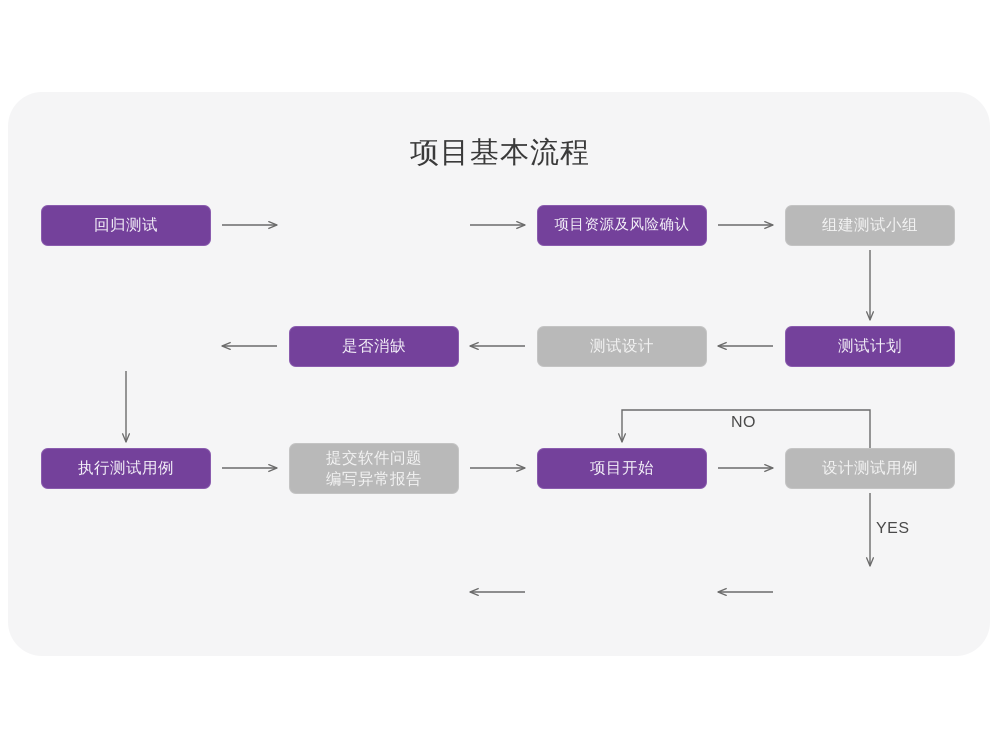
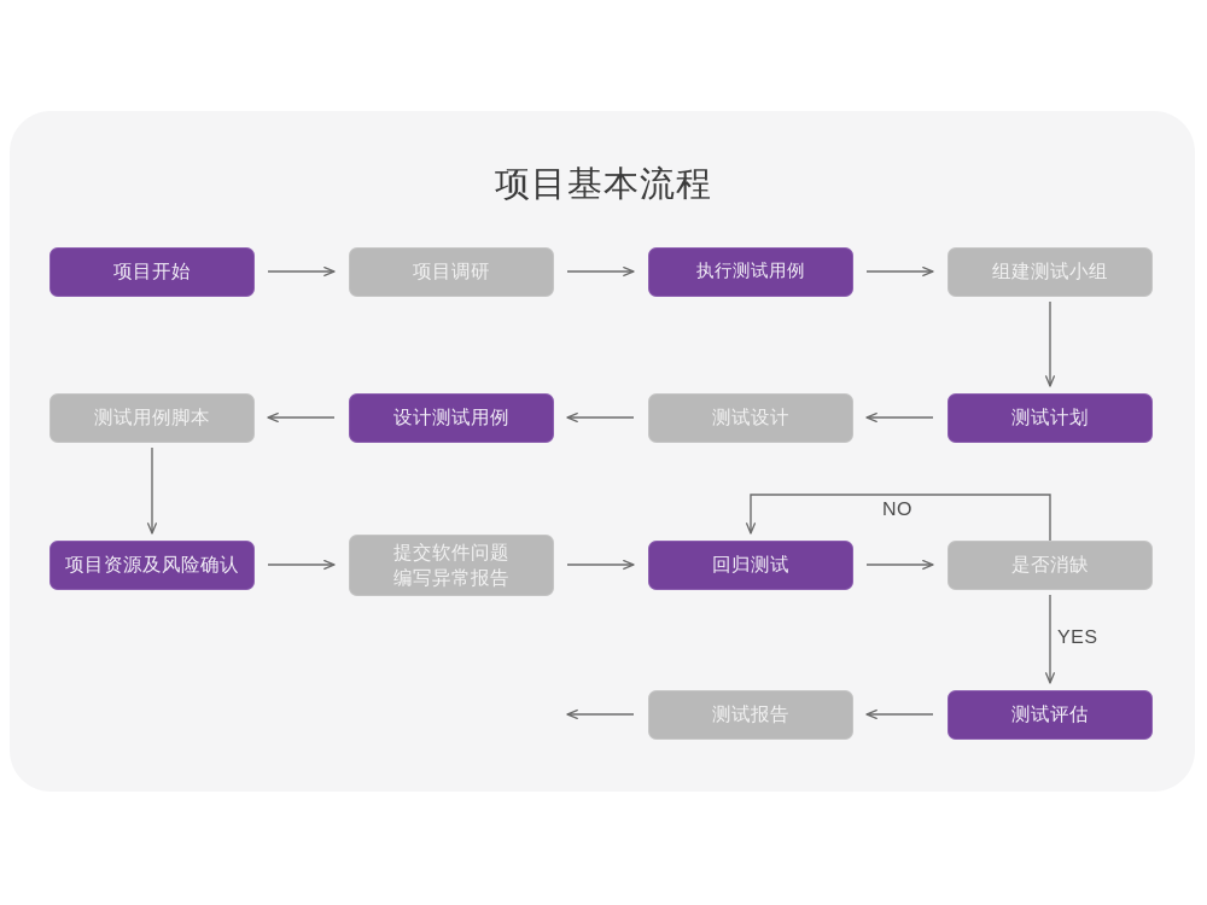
  项目基本流程
- 回归测试
+ 项目开始
+ 项目调研
- 项目资源及风险确认
+ 执行测试用例
  组建测试小组
  测试计划
  测试设计
- 是否消缺
+ 设计测试用例
+ 测试用例脚本
- 执行测试用例
+ 项目资源及风险确认
  提交软件问题
  编写异常报告
- 项目开始
+ 回归测试
- 设计测试用例
+ 是否消缺
+ 测试评估
+ 测试报告
  NO
  YES
